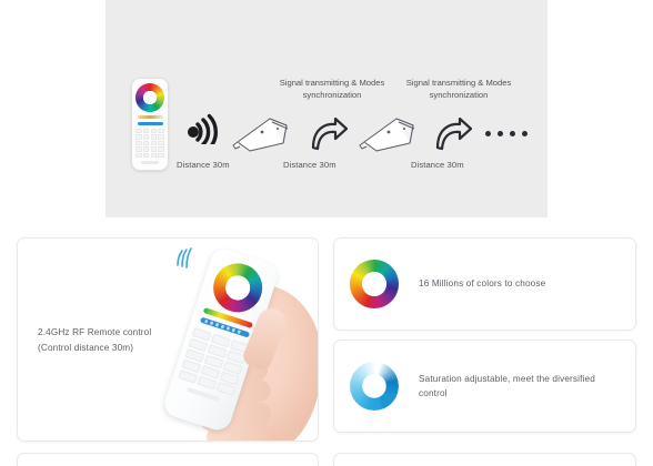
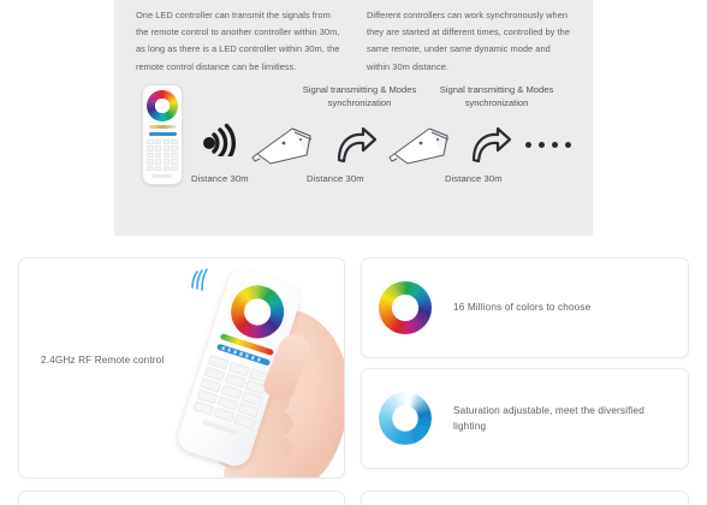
+ One LED controller can transmit the signals from the remote control to another controller within 30m, as long as there is a LED controller within 30m, the remote control distance can be limitless.
+ Different controllers can work synchronously when they are started at different times, controlled by the same remote, under same dynamic mode and within 30m distance.
  Signal transmitting & Modes synchronization
  Signal transmitting & Modes synchronization
  Distance 30m
  Distance 30m
  Distance 30m
  2.4GHz RF Remote control
- (Control distance 30m)
  16 Millions of colors to choose
- Saturation adjustable, meet the diversified control
+ Saturation adjustable, meet the diversified lighting
